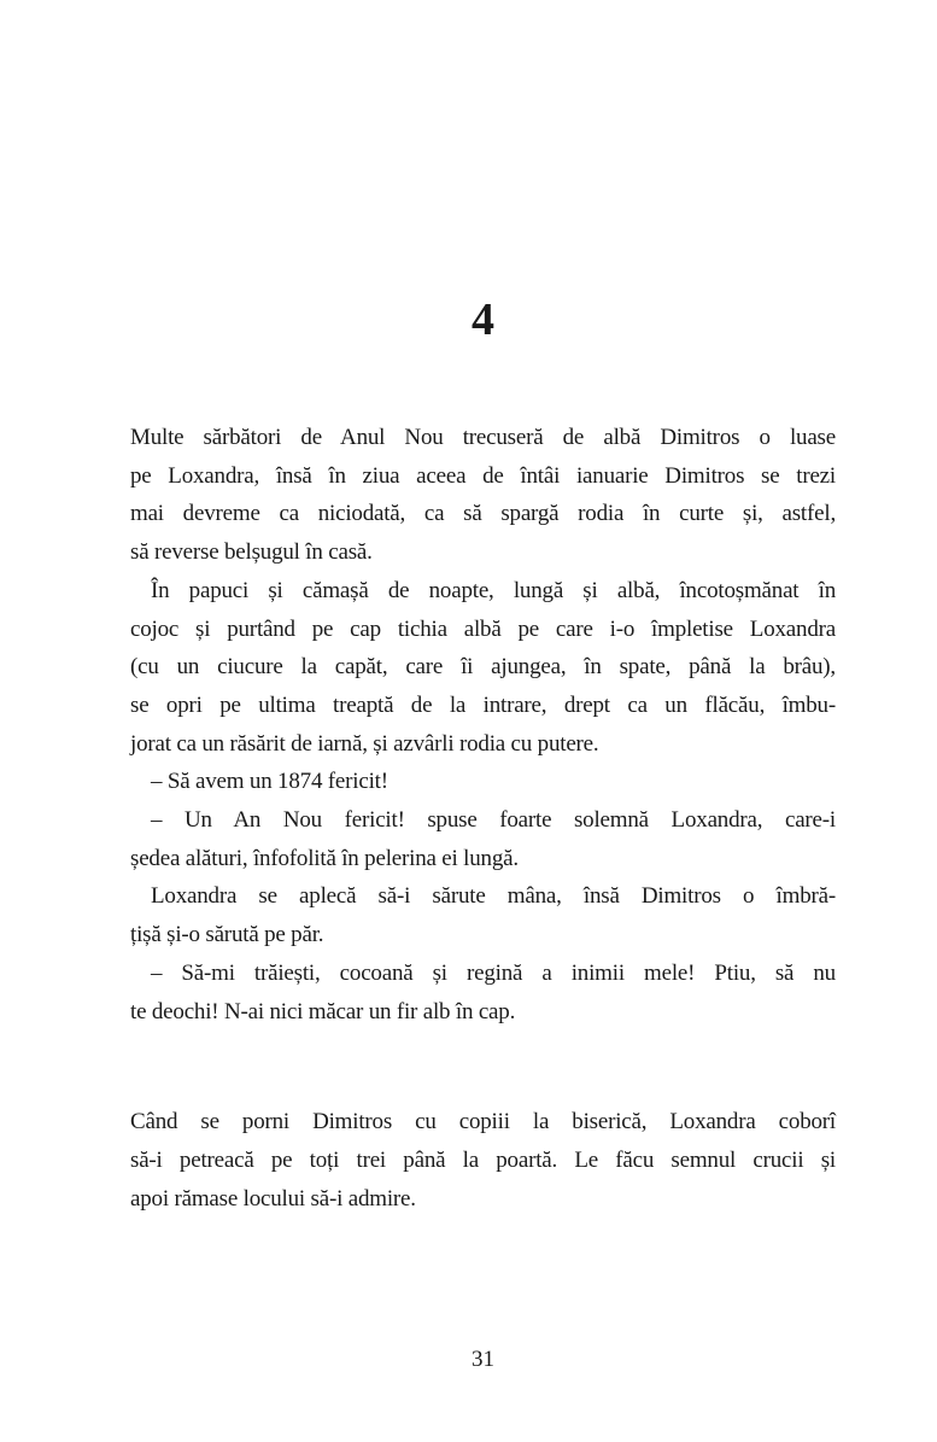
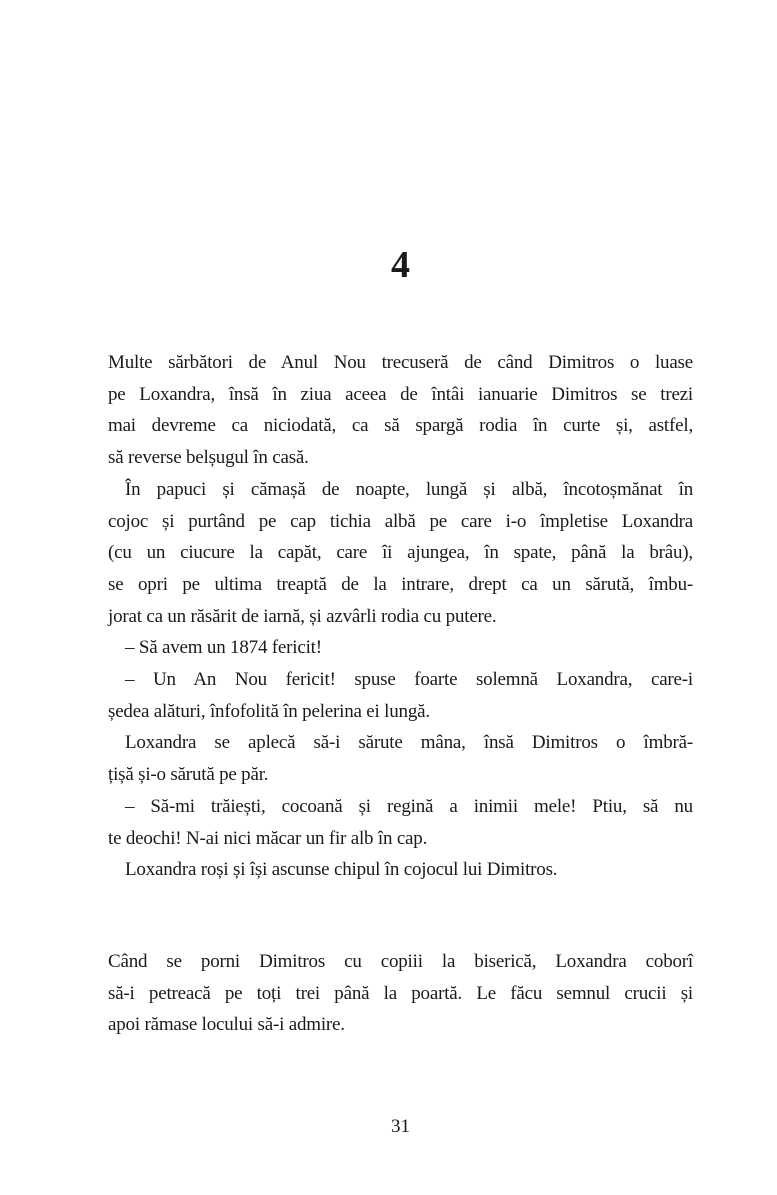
  4
- Multe sărbători de Anul Nou trecuseră de albă Dimitros o luase
+ Multe sărbători de Anul Nou trecuseră de când Dimitros o luase
  pe Loxandra, însă în ziua aceea de întâi ianuarie Dimitros se trezi
  mai devreme ca niciodată, ca să spargă rodia în curte și, astfel,
  să reverse belșugul în casă.
  În papuci și cămașă de noapte, lungă și albă, încotoșmănat în
  cojoc și purtând pe cap tichia albă pe care i-o împletise Loxandra
  (cu un ciucure la capăt, care îi ajungea, în spate, până la brâu),
- se opri pe ultima treaptă de la intrare, drept ca un flăcău, îmbu-
+ se opri pe ultima treaptă de la intrare, drept ca un sărută, îmbu-
  jorat ca un răsărit de iarnă, și azvârli rodia cu putere.
  – Să avem un 1874 fericit!
  – Un An Nou fericit! spuse foarte solemnă Loxandra, care-i
  ședea alături, înfofolită în pelerina ei lungă.
  Loxandra se aplecă să-i sărute mâna, însă Dimitros o îmbră-
  țișă și-o sărută pe păr.
  – Să-mi trăiești, cocoană și regină a inimii mele! Ptiu, să nu
  te deochi! N-ai nici măcar un fir alb în cap.
+ Loxandra roși și își ascunse chipul în cojocul lui Dimitros.
  Când se porni Dimitros cu copiii la biserică, Loxandra coborî
  să-i petreacă pe toți trei până la poartă. Le făcu semnul crucii și
  apoi rămase locului să-i admire.
  31
